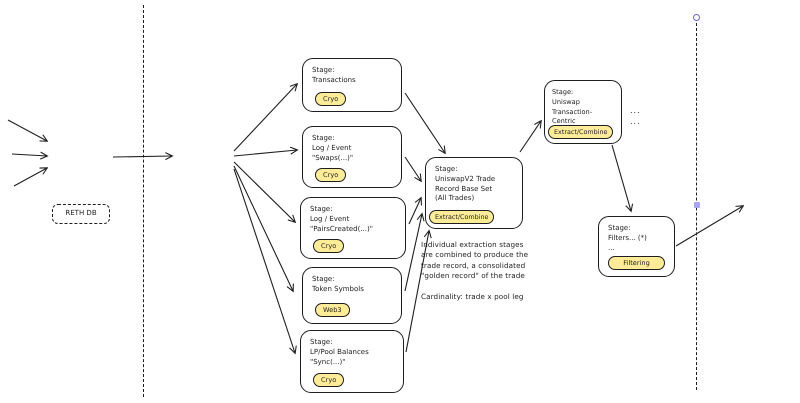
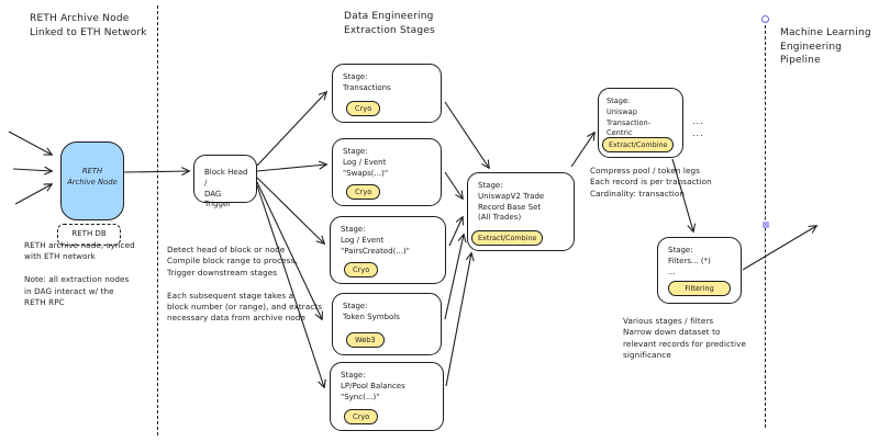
+ RETH Archive Node
+ Linked to ETH Network
+ Data Engineering
+ Extraction Stages
+ Machine Learning
+ Engineering Pipeline
+ RETH
+ Archive Node
  RETH DB
+ RETH archive node, synced
+ with ETH network
+ Note: all extraction nodes
+ in DAG interact w/ the
+ RETH RPC
+ Block Head /
+ DAG Trigger
+ Detect head of block or node
+ Compile block range to process,
+ Trigger downstream stages
+ Each subsequent stage takes a
+ block number (or range), and extracts
+ necessary data from archive node
  Stage:
  Transactions
  Cryo
  Stage:
  Log / Event
  "Swaps(...)"
  Cryo
  Stage:
  Log / Event
  "PairsCreated(...)"
  Cryo
  Stage:
  Token Symbols
  Web3
  Stage:
  LP/Pool Balances
  "Sync(...)"
  Cryo
  Stage:
  UniswapV2 Trade
  Record Base Set
  (All Trades)
  Extract/Combine
- Individual extraction stages
- are combined to produce the
- trade record, a consolidated
- "golden record" of the trade
- Cardinality: trade x pool leg
  Stage:
  Uniswap
  Transaction-Centric
  Extract/Combine
  ...
  ...
+ Compress pool / token legs
+ Each record is per transaction
+ Cardinality: transaction
  Stage:
  Filters... (*)
  ...
  Filtering
+ Various stages / filters
+ Narrow down dataset to
+ relevant records for predictive
+ significance
